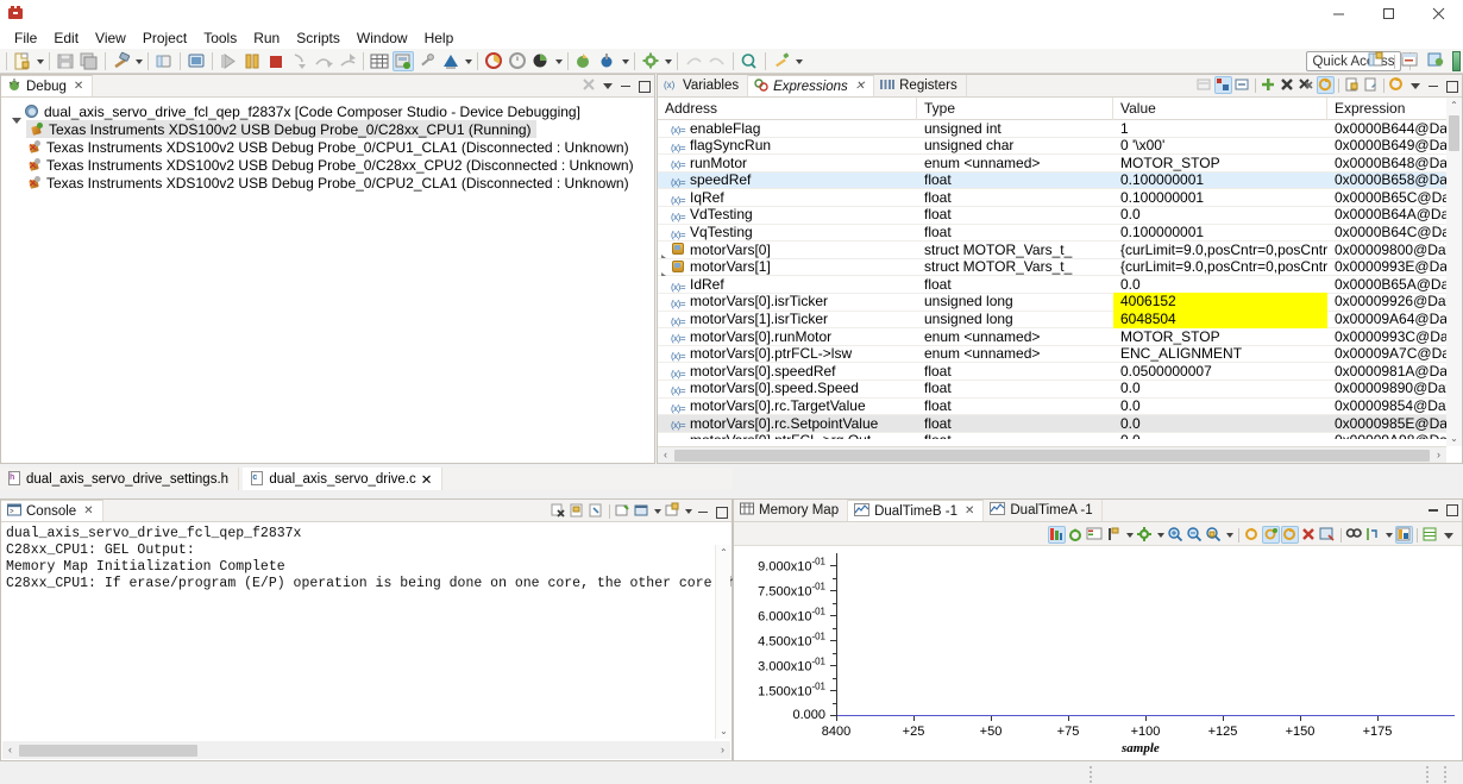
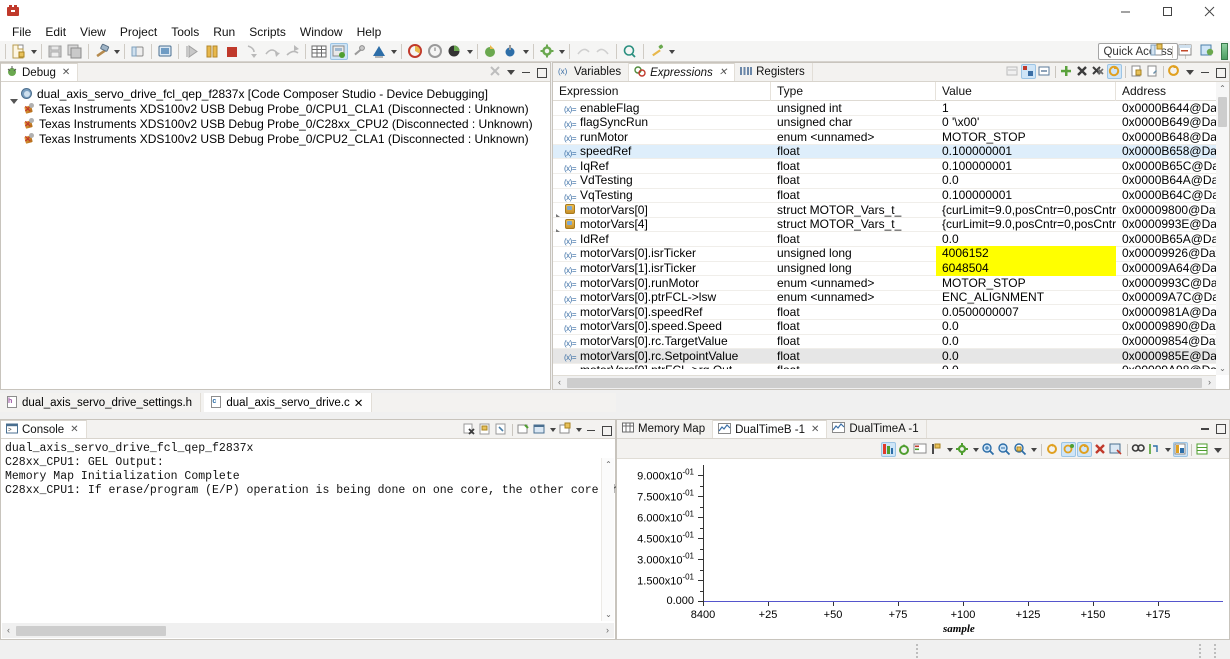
  File
  Edit
  View
  Project
  Tools
  Run
  Scripts
  Window
  Help
  Quick Acss
  Debug
  ✕
  dual_axis_servo_drive_fcl_qep_f2837x [Code Composer Studio - Device Debugging]
- Texas Instruments XDS100v2 USB Debug Probe_0/C28xx_CPU1 (Running)
  ✕
  Texas Instruments XDS100v2 USB Debug Probe_0/CPU1_CLA1 (Disconnected : Unknown)
  ✕
  Texas Instruments XDS100v2 USB Debug Probe_0/C28xx_CPU2 (Disconnected : Unknown)
  ✕
  Texas Instruments XDS100v2 USB Debug Probe_0/CPU2_CLA1 (Disconnected : Unknown)
  (x)
  Variables
  Expressions
  ✕
  Registers
- Address
+ Expression
  Type
  Value
- Expression
+ Address
  (x)=
  enableFlag
  unsigned int
  1
  0x0000B644@Da
  (x)=
  flagSyncRun
  unsigned char
  0 '\x00'
  0x0000B649@Da
  (x)=
  runMotor
  enum <unnamed>
  MOTOR_STOP
  0x0000B648@Da
  (x)=
  speedRef
  float
  0.100000001
  0x0000B658@Da
  (x)=
  IqRef
  float
  0.100000001
  0x0000B65C@D
  (x)=
  VdTesting
  float
  0.0
  0x0000B64A@Da
  (x)=
  VqTesting
  float
  0.100000001
  0x0000B64C@D
  motorVars[0]
  struct MOTOR_Vars_t_
  {curLimit=9.0,posCntr=0,posCntr
  0x00009800@Da
- motorVars[1]
+ motorVars[4]
  struct MOTOR_Vars_t_
  {curLimit=9.0,posCntr=0,posCntr
  0x0000993E@Da
  (x)=
  IdRef
  float
  0.0
  0x0000B65A@Da
  (x)=
  motorVars[0].isrTicker
  unsigned long
  4006152
  0x00009926@Da
  (x)=
  motorVars[1].isrTicker
  unsigned long
  6048504
  0x00009A64@Da
  (x)=
  motorVars[0].runMotor
  enum <unnamed>
  MOTOR_STOP
  0x0000993C@Da
  (x)=
  motorVars[0].ptrFCL->lsw
  enum <unnamed>
  ENC_ALIGNMENT
  0x00009A7C@D
  (x)=
  motorVars[0].speedRef
  float
  0.0500000007
  0x0000981A@Da
  (x)=
  motorVars[0].speed.Speed
  float
  0.0
  0x00009890@Da
  (x)=
  motorVars[0].rc.TargetValue
  float
  0.0
  0x00009854@Da
  (x)=
  motorVars[0].rc.SetpointValue
  float
  0.0
  0x0000985E@Da
  ⌃
  ⌄
  ‹
  ›
  dual_axis_servo_drive_settings.h
  dual_axis_servo_drive.c
  ✕
  Console
  ✕
  dual_axis_servo_drive_fcl_qep_f2837x
  C28xx_CPU1: GEL Output:
  Memory Map Initialization Complete
  C28xx_CPU1: If erase/program (E/P) operation is being done on one core, the other core
  ⌃
  ⌄
  ‹
  ›
  Memory Map
  DualTimeB -1
  ✕
  DualTimeA -1
  sample
  0.000
  1.500x10-01
  3.000x10-01
  4.500x10-01
  6.000x10-01
  7.500x10-01
  9.000x10-01
  8400
  +25
  +50
  +75
  +100
  +125
  +150
  +175
